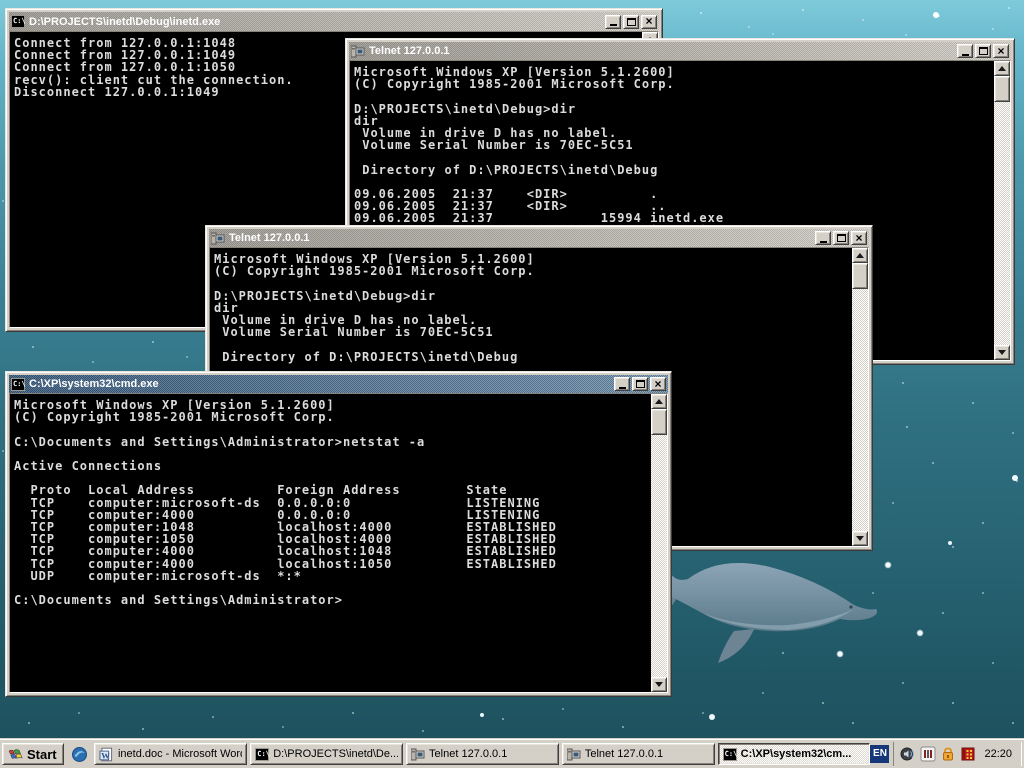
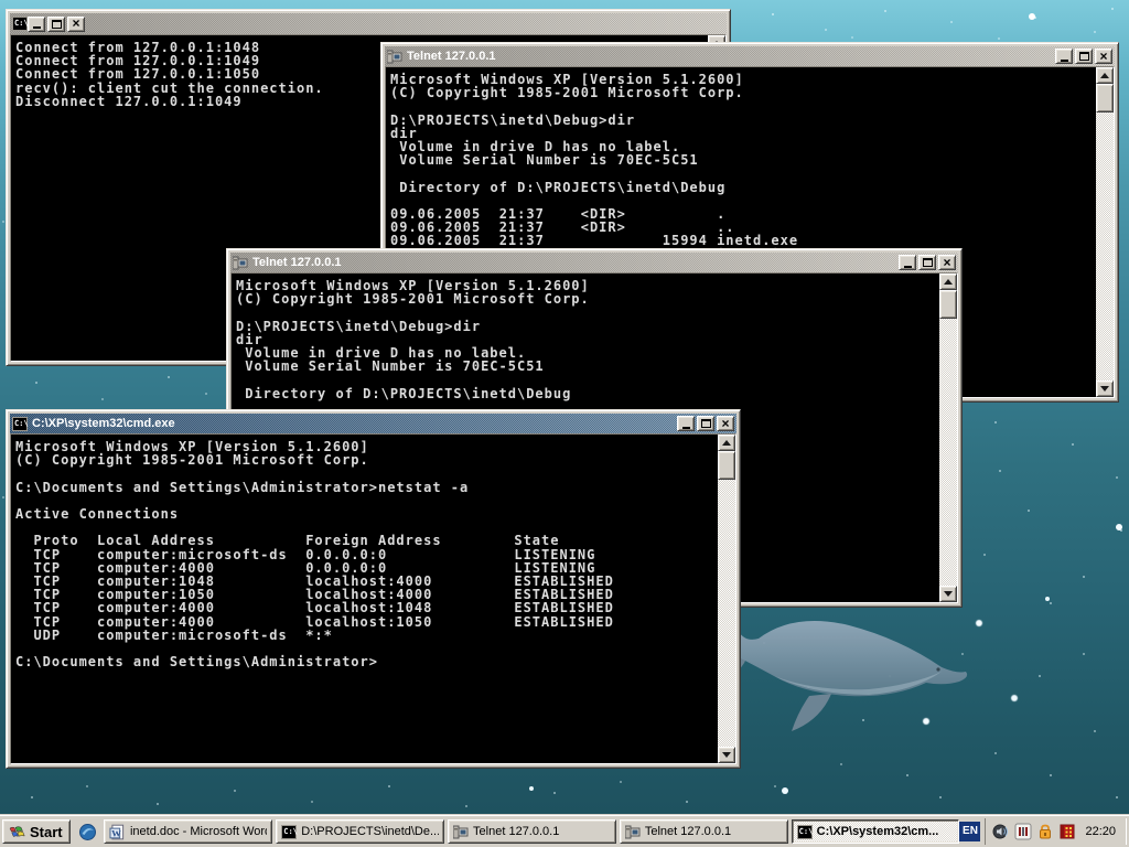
  C:\
- D:\PROJECTS\inetd\Debug\inetd.exe
  ×
  Connect from 127.0.0.1:1048
  Connect from 127.0.0.1:1049
  Connect from 127.0.0.1:1050
  recv(): client cut the connection.
  Disconnect 127.0.0.1:1049
  Telnet 127.0.0.1
  ×
  Microsoft Windows XP [Version 5.1.2600]
  (C) Copyright 1985-2001 Microsoft Corp.
  D:\PROJECTS\inetd\Debug>dir
  dir
  Volume in drive D has no label.
  Volume Serial Number is 70EC-5C51
  Directory of D:\PROJECTS\inetd\Debug
  09.06.2005 21:37 <DIR> .
  09.06.2005 21:37 <DIR> ..
  09.06.2005 21:37 15994 inetd.exe
  Telnet 127.0.0.1
  ×
  Microsoft Windows XP [Version 5.1.2600]
  (C) Copyright 1985-2001 Microsoft Corp.
  D:\PROJECTS\inetd\Debug>dir
  dir
  Volume in drive D has no label.
  Volume Serial Number is 70EC-5C51
  Directory of D:\PROJECTS\inetd\Debug
  C:\
  C:\XP\system32\cmd.exe
  ×
  Microsoft Windows XP [Version 5.1.2600]
  (C) Copyright 1985-2001 Microsoft Corp.
  C:\Documents and Settings\Administrator>netstat -a
  Active Connections
  Proto Local Address Foreign Address State
  TCP computer:microsoft-ds 0.0.0.0:0 LISTENING
  TCP computer:4000 0.0.0.0:0 LISTENING
  TCP computer:1048 localhost:4000 ESTABLISHED
  TCP computer:1050 localhost:4000 ESTABLISHED
  TCP computer:4000 localhost:1048 ESTABLISHED
  TCP computer:4000 localhost:1050 ESTABLISHED
  UDP computer:microsoft-ds *:*
  C:\Documents and Settings\Administrator>
  Start
  W
  inetd.doc - Microsoft Wor
  C:\
  D:\PROJECTS\inetd\De...
  Telnet 127.0.0.1
  Telnet 127.0.0.1
  C:\
  C:\XP\system32\cm...
  EN
  22:20
